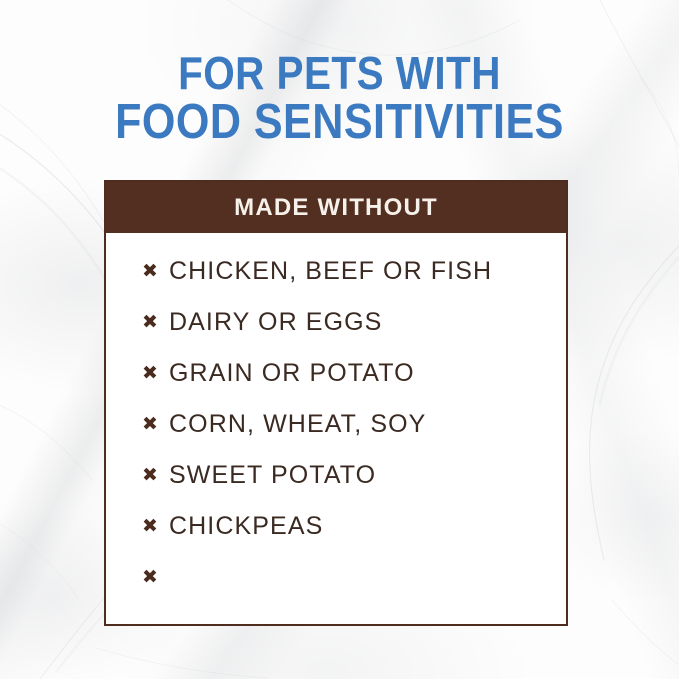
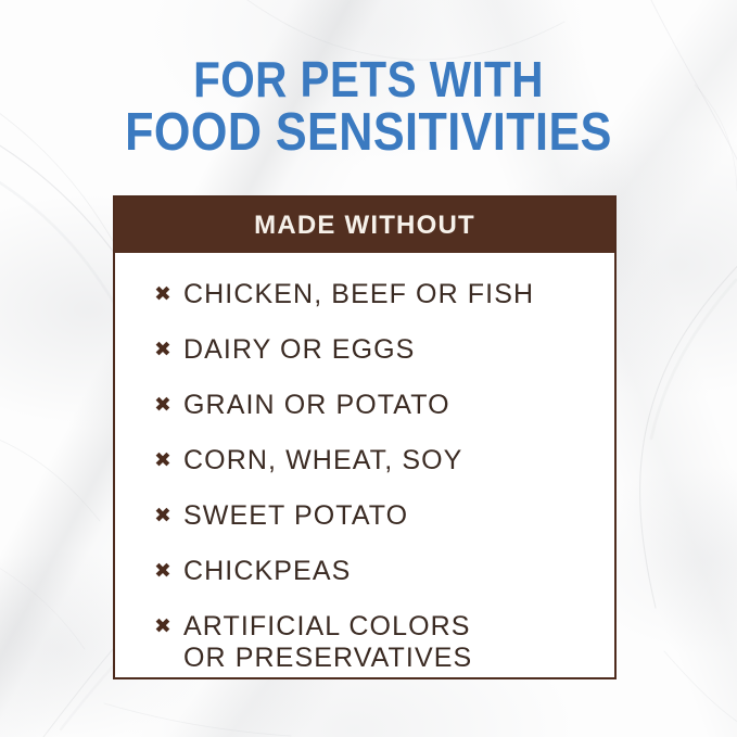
  FOR PETS WITH
  FOOD SENSITIVITIES
  MADE WITHOUT
  ✖
  CHICKEN, BEEF OR FISH
  ✖
  DAIRY OR EGGS
  ✖
  GRAIN OR POTATO
  ✖
  CORN, WHEAT, SOY
  ✖
  SWEET POTATO
  ✖
  CHICKPEAS
  ✖
+ ARTIFICIAL COLORS
+ OR PRESERVATIVES
